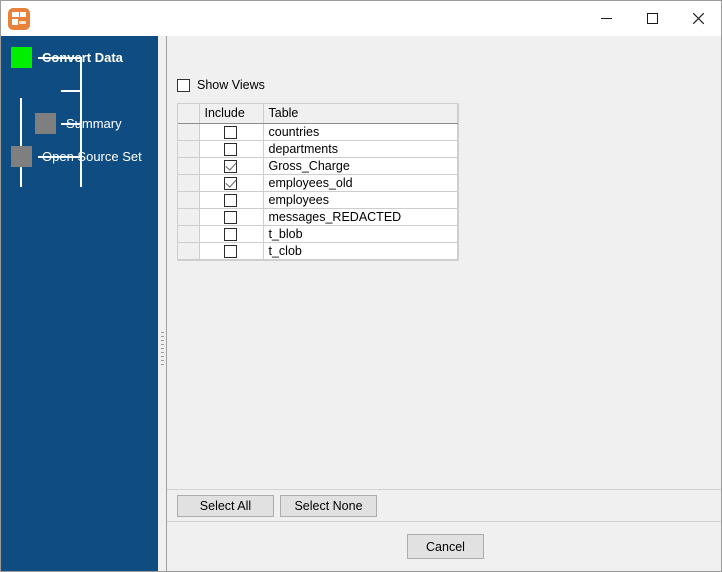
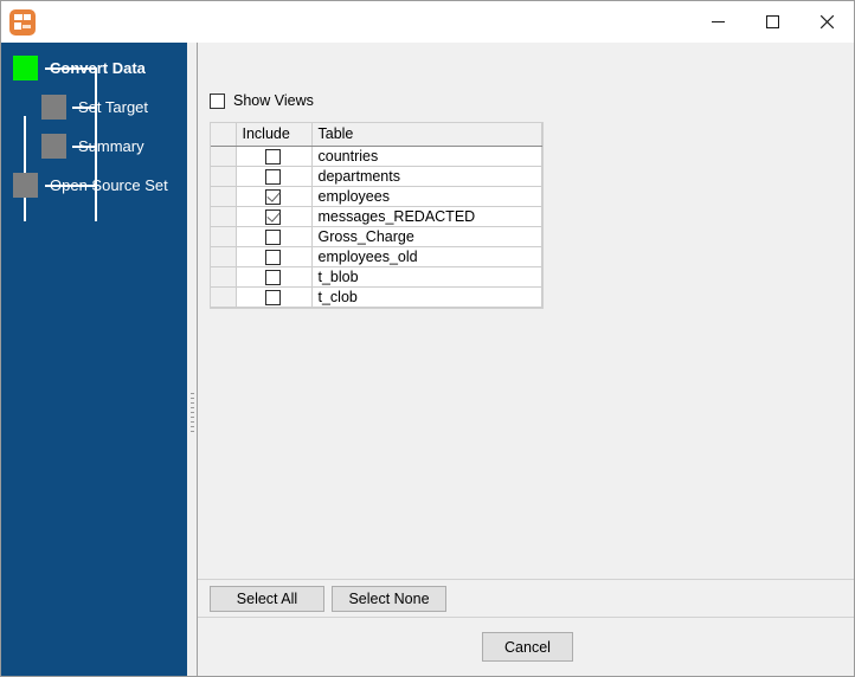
  Convert Data
+ Set Target
  Summary
  Open Source Set
  Show Views
  	Include	Table
  		countries
  		departments
- 		Gross_Charge
+ 		employees
- 		employees_old
+ 		messages_REDACTED
- 		employees
+ 		Gross_Charge
- 		messages_REDACTED
+ 		employees_old
  		t_blob
  		t_clob
  Select All
  Select None
  Cancel
